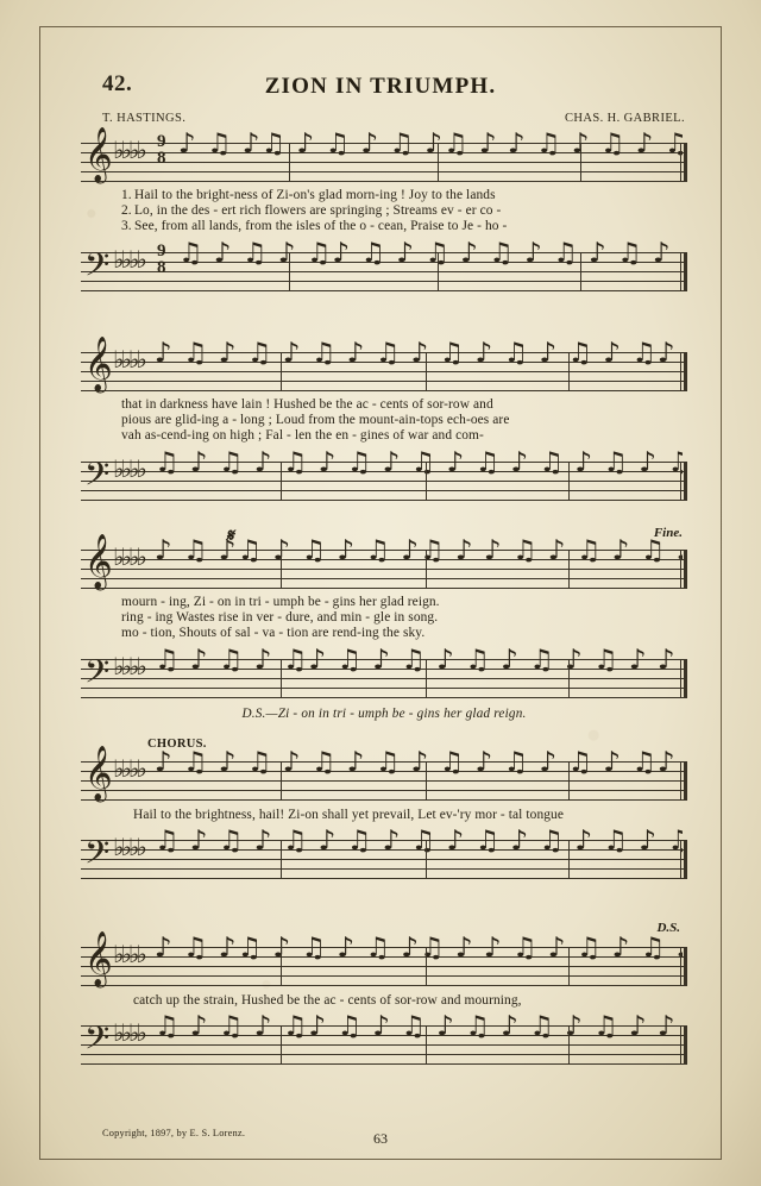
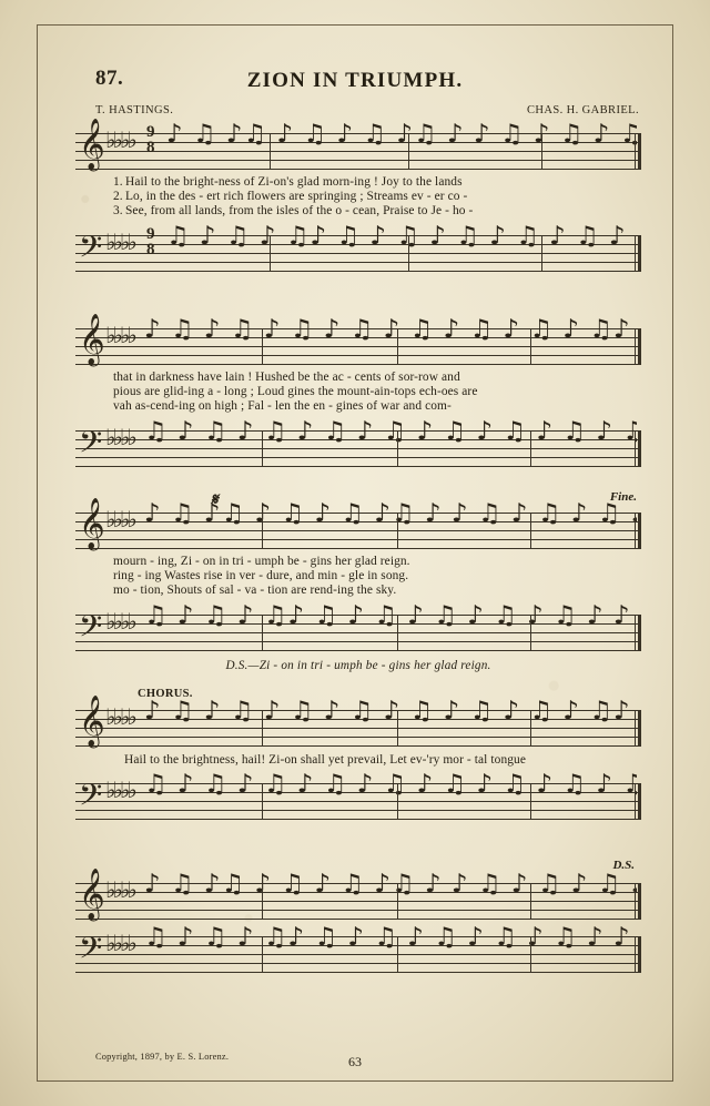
- 42.
+ 87.
  ZION IN TRIUMPH.
  T. HASTINGS.
  CHAS. H. GABRIEL.
  𝄞
  ♭♭♭♭
  9
  8
  ♪ ♫ ♪♫ ♪ ♫ ♪ ♫ ♪♫ ♪ ♪ ♫ ♫ ♪ ♫
  1. Hail to the bright-ness of Zi-on's glad morn-ing ! Joy to the lands
  2. Lo, in the des - ert rich flowers are springing ; Streams ev - er co -
  3. See, from all lands, from the isles of the o - cean, Praise to Je - ho -
  𝄢
  ♭♭♭♭
  9
  8
  ♫ ♪ ♫ ♪ ♫♪ ♫ ♪ ♪ ♫ ♪ ♫ ♪ ♫ ♪
  𝄞
  ♭♭♭♭
  ♪ ♫ ♪ ♫ ♪ ♫ ♪ ♫ ♪ ♫ ♪ ♫ ♪ ♫ ♪ ♫♪
  that in darkness have lain ! Hushed be the ac - cents of sor-row and
- pious are glid-ing a - long ; Loud from the mount-ain-tops ech-oes are
+ pious are glid-ing a - long ; Loud gines the mount-ain-tops ech-oes are
  vah as-cend-ing on high ; Fal - len the en - gines of war and com-
  𝄢
  ♭♭♭♭
  ♫ ♪ ♫ ♪ ♫ ♪ ♫ ♪ ♫ ♪ ♫ ♪ ♫ ♪ ♫ ♪
  𝄋
  Fine.
  𝄞
  ♭♭♭♭
  ♪ ♫ ♪♫ ♪ ♫ ♪ ♫ ♪♫ ♪ ♪ ♫ ♪ ♫ ♪ ♫
  mourn - ing, Zi - on in tri - umph be - gins her glad reign.
  ring - ing Wastes rise in ver - dure, and min - gle in song.
  mo - tion, Shouts of sal - va - tion are rend-ing the sky.
  𝄢
  ♭♭♭♭
  ♫ ♪ ♫ ♪ ♫♪ ♫ ♪ ♫ ♪ ♫ ♪ ♫ ♪ ♫ ♪ ♪
  D.S.—Zi - on in tri - umph be - gins her glad reign.
  CHORUS.
  𝄞
  ♭♭♭♭
  ♪ ♫ ♪ ♫ ♪ ♫ ♪ ♫ ♪ ♫ ♪ ♫ ♪ ♫ ♪ ♫♪
  Hail to the brightness, hail! Zi-on shall yet prevail, Let ev-'ry mor - tal tongue
  𝄢
  ♭♭♭♭
  ♫ ♪ ♫ ♪ ♫ ♪ ♫ ♪ ♫ ♪ ♫ ♪ ♫ ♪ ♫ ♪
  D.S.
  𝄞
  ♭♭♭♭
  ♪ ♫ ♪♫ ♪ ♫ ♪ ♫ ♪♫ ♪ ♪ ♫ ♪ ♫ ♪ ♫
- catch up the strain, Hushed be the ac - cents of sor-row and mourning,
  𝄢
  ♭♭♭♭
  ♫ ♪ ♫ ♪ ♫♪ ♫ ♪ ♫ ♪ ♫ ♪ ♫ ♪ ♫ ♪ ♪
  Copyright, 1897, by E. S. Lorenz.
  63
